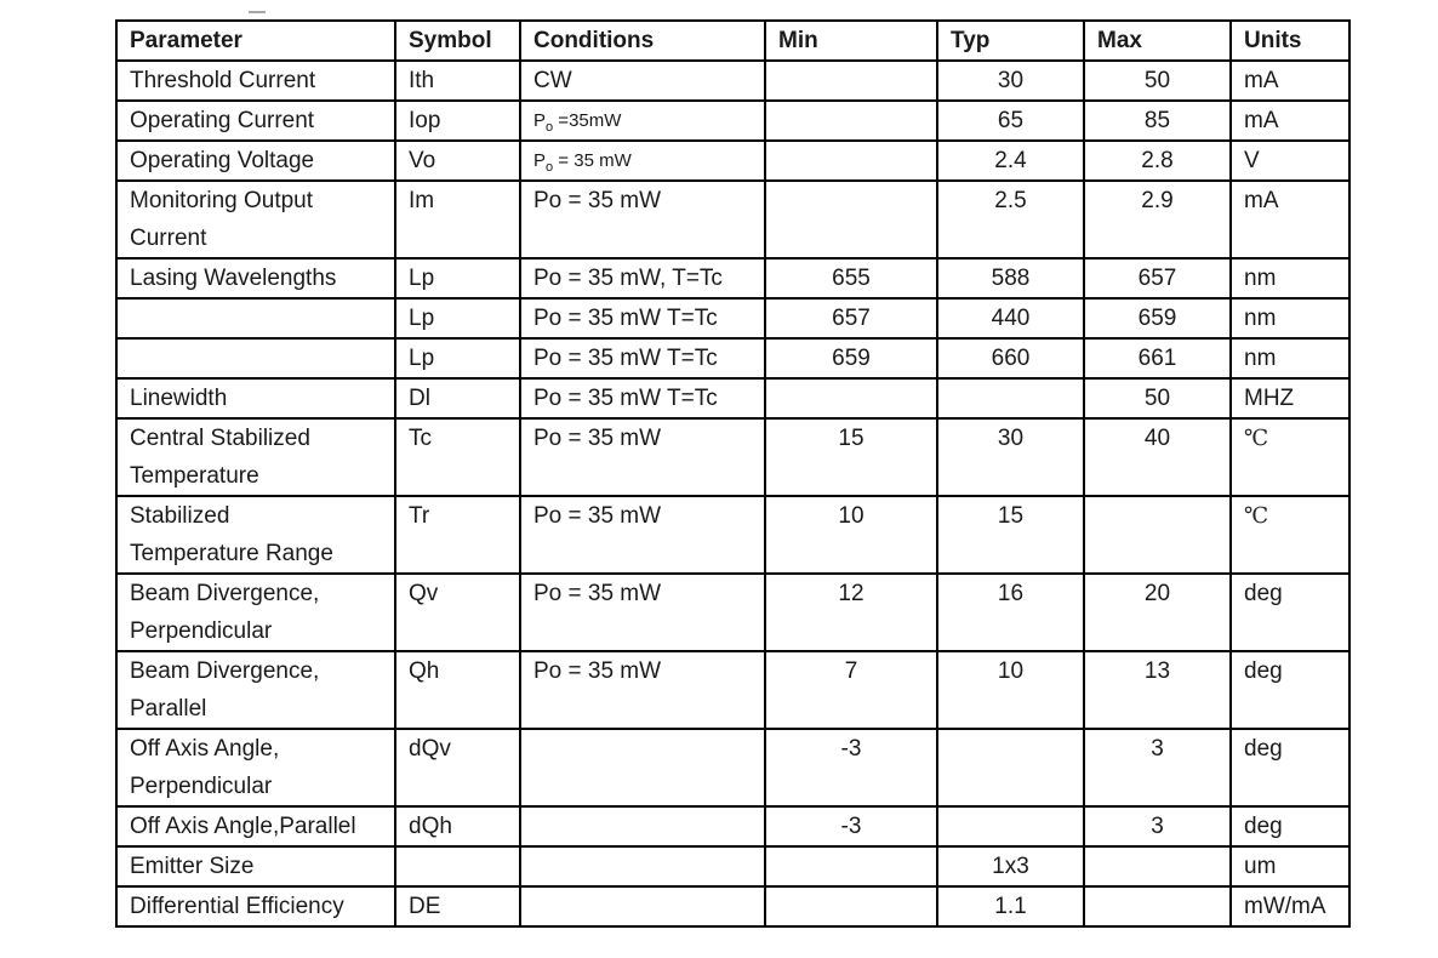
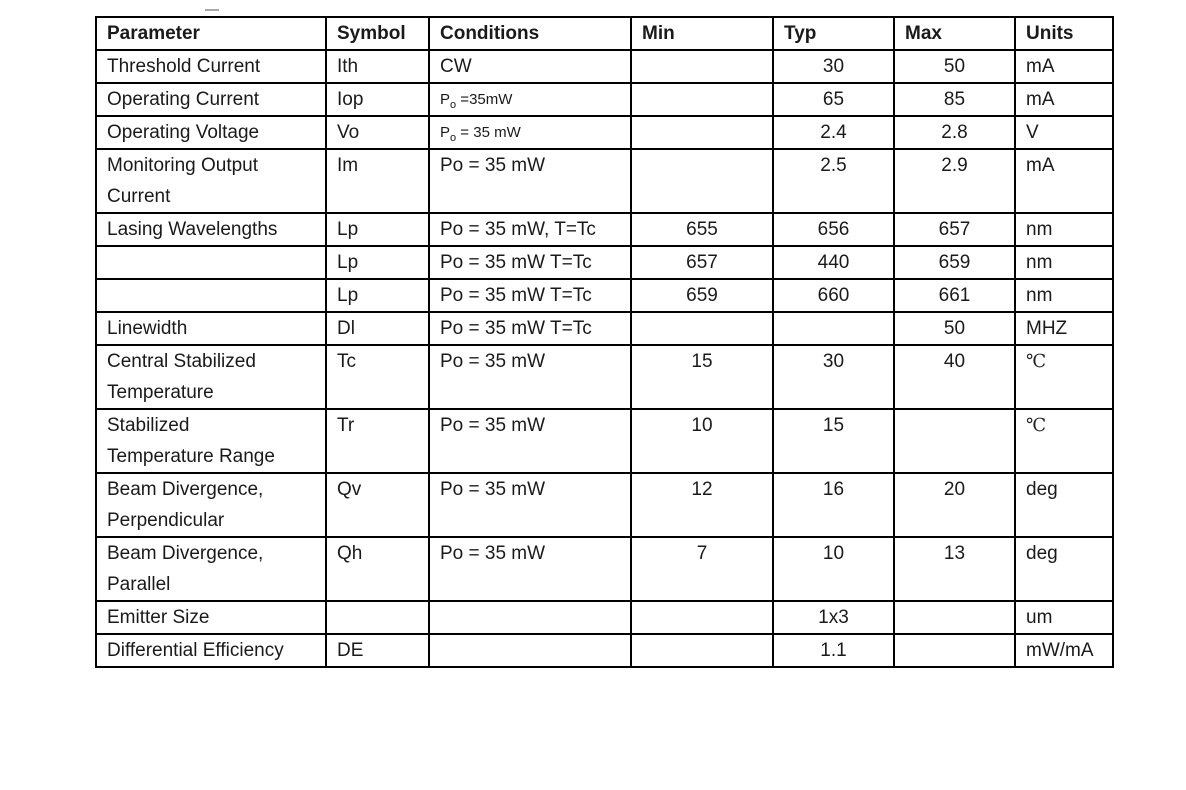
  Parameter	Symbol	Conditions	Min	Typ	Max	Units
  Threshold Current	Ith	CW		30	50	mA
  Operating Current	Iop	Po =35mW		65	85	mA
  Operating Voltage	Vo	Po = 35 mW		2.4	2.8	V
  Monitoring OutputCurrent	Im	Po = 35 mW		2.5	2.9	mA
- Lasing Wavelengths	Lp	Po = 35 mW, T=Tc	655	588	657	nm
+ Lasing Wavelengths	Lp	Po = 35 mW, T=Tc	655	656	657	nm
  	Lp	Po = 35 mW T=Tc	657	440	659	nm
  	Lp	Po = 35 mW T=Tc	659	660	661	nm
  Linewidth	Dl	Po = 35 mW T=Tc			50	MHZ
  Central StabilizedTemperature	Tc	Po = 35 mW	15	30	40	℃
  StabilizedTemperature Range	Tr	Po = 35 mW	10	15		℃
  Beam Divergence,Perpendicular	Qv	Po = 35 mW	12	16	20	deg
  Beam Divergence,Parallel	Qh	Po = 35 mW	7	10	13	deg
- Off Axis Angle,Perpendicular	dQv		-3		3	deg
- Off Axis Angle,Parallel	dQh		-3		3	deg
  Emitter Size				1x3		um
  Differential Efficiency	DE			1.1		mW/mA
